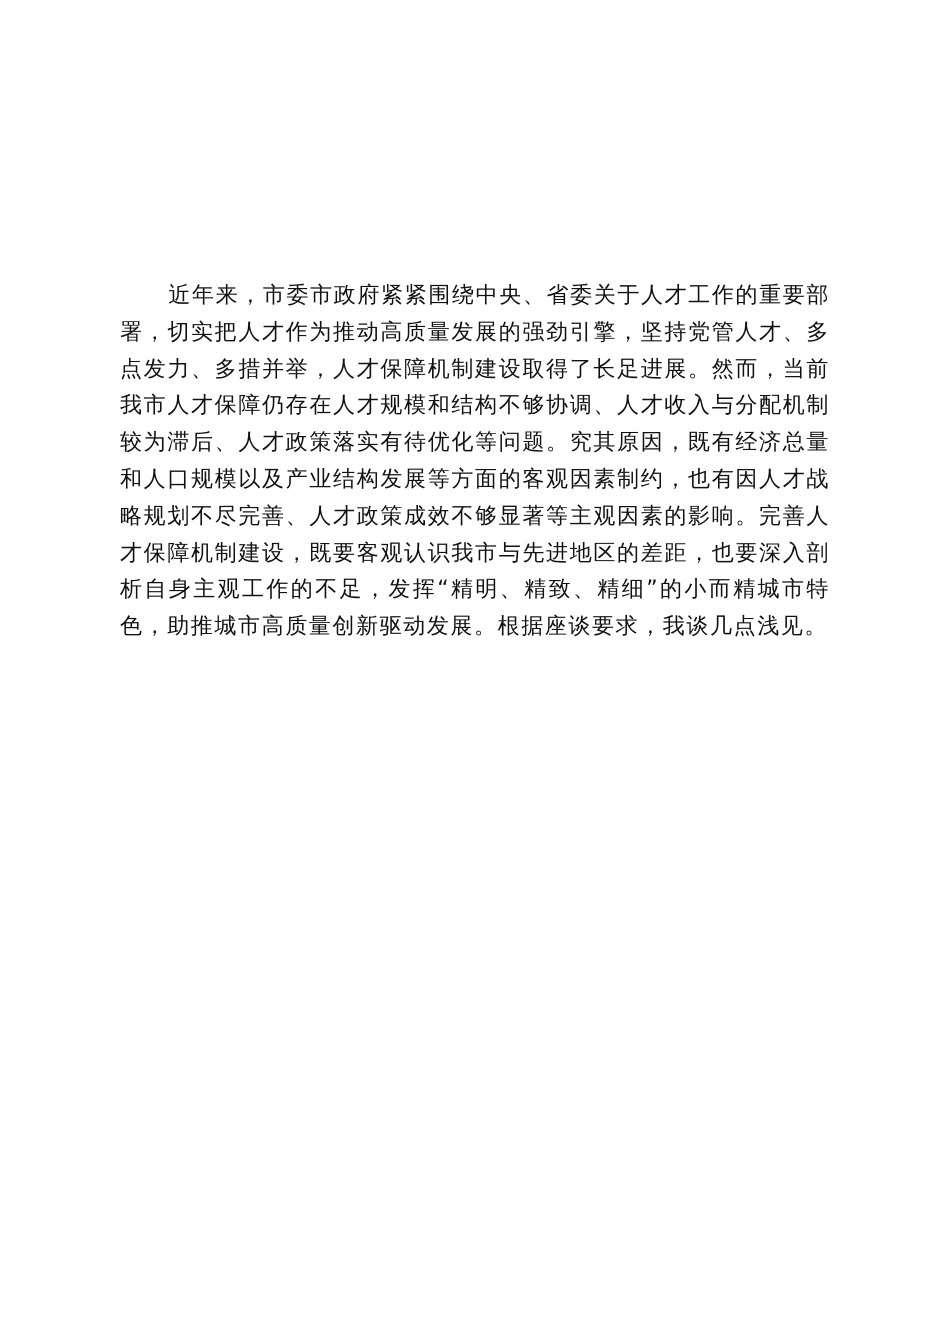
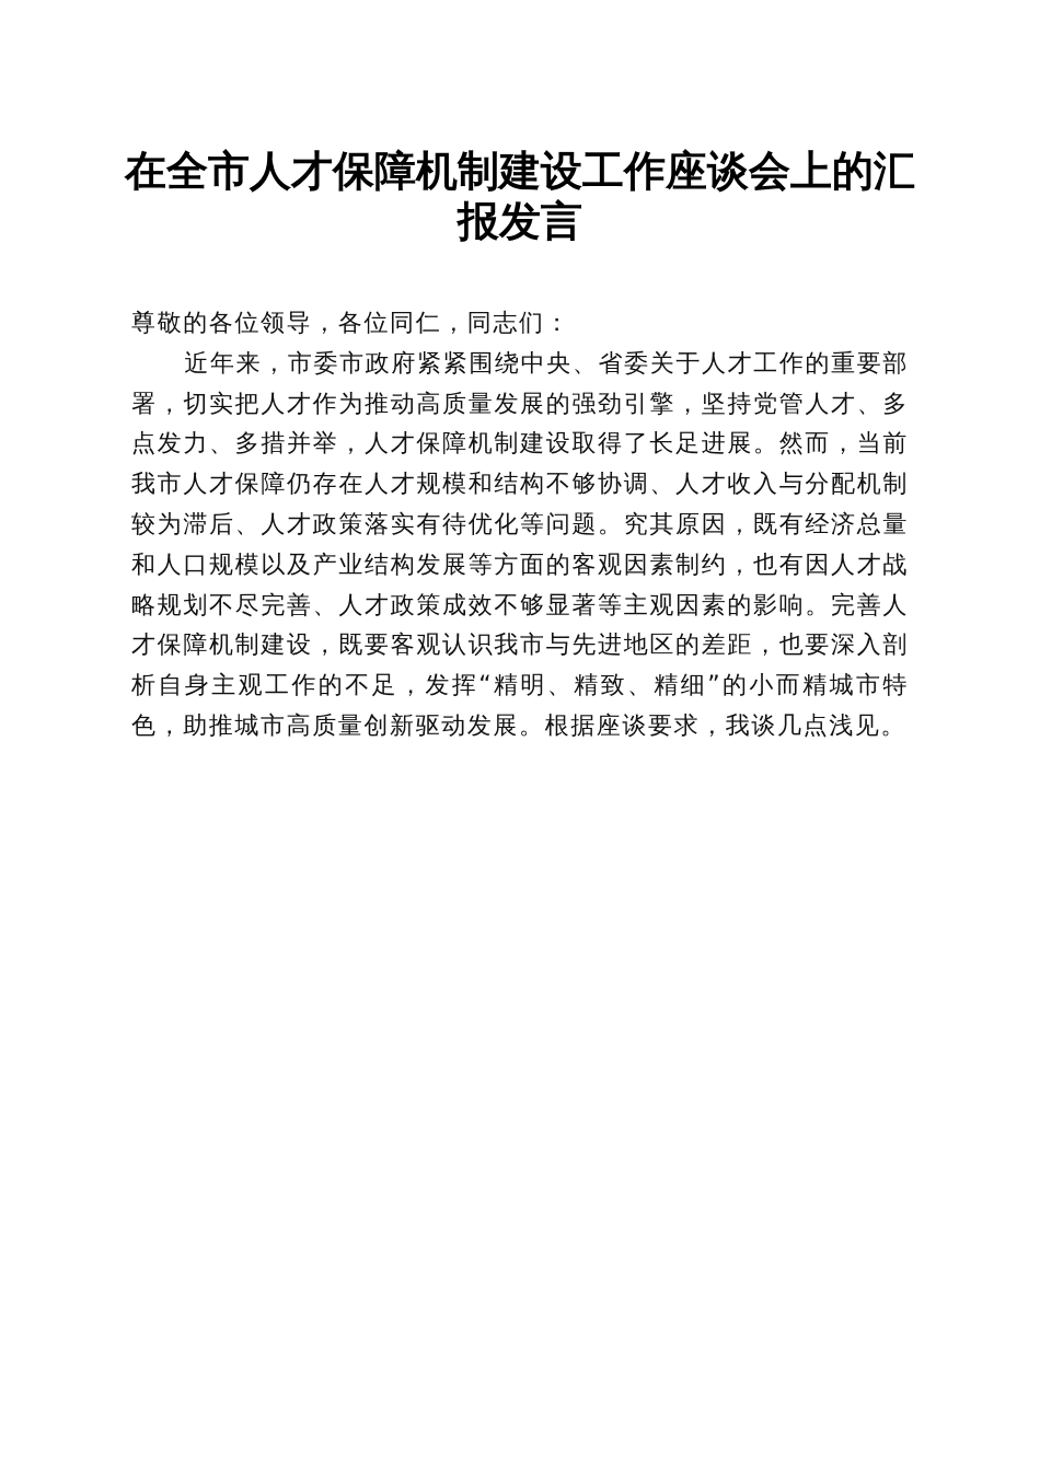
+ 在全市人才保障机制建设工作座谈会上的汇报发言
+ 尊敬的各位领导，各位同仁，同志们：
  近年来，市委市政府紧紧围绕中央、省委关于人才工作的重要部署，切实把人才作为推动高质量发展的强劲引擎，坚持党管人才、多点发力、多措并举，人才保障机制建设取得了长足进展。然而，当前我市人才保障仍存在人才规模和结构不够协调、人才收入与分配机制较为滞后、人才政策落实有待优化等问题。究其原因，既有经济总量和人口规模以及产业结构发展等方面的客观因素制约，也有因人才战略规划不尽完善、人才政策成效不够显著等主观因素的影响。完善人才保障机制建设，既要客观认识我市与先进地区的差距，也要深入剖析自身主观工作的不足，发挥“精明、精致、精细”的小而精城市特色，助推城市高质量创新驱动发展。根据座谈要求，我谈几点浅见。
